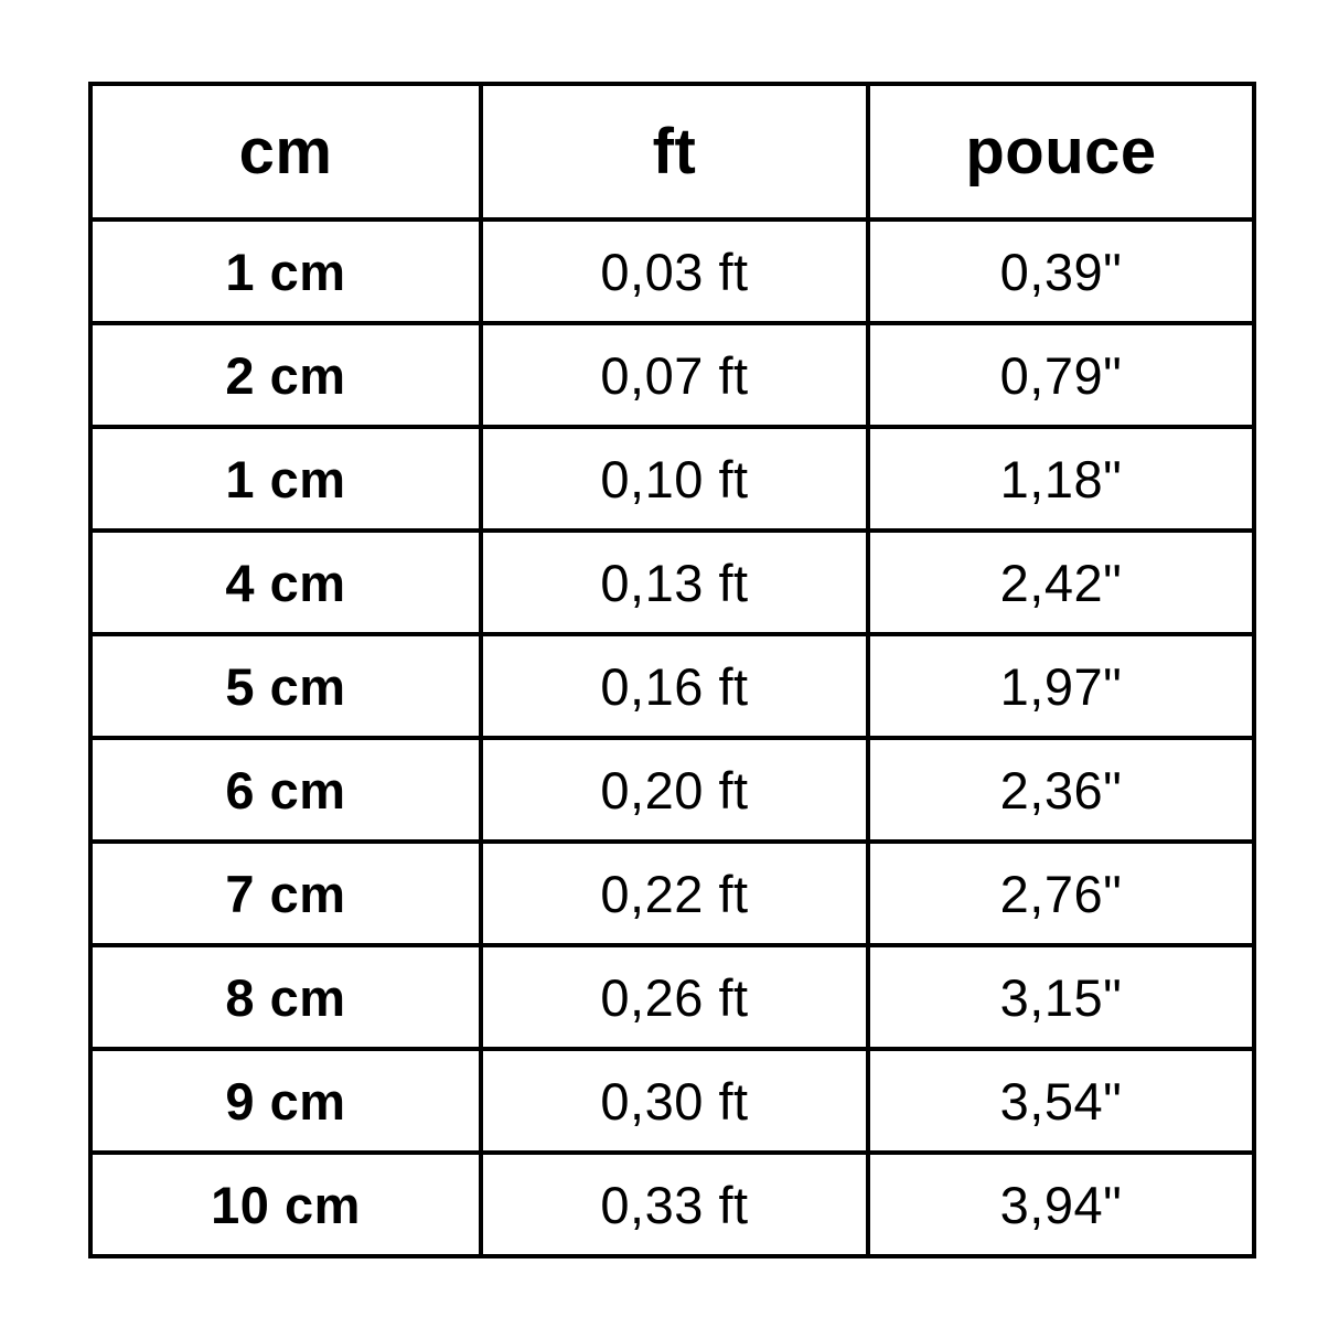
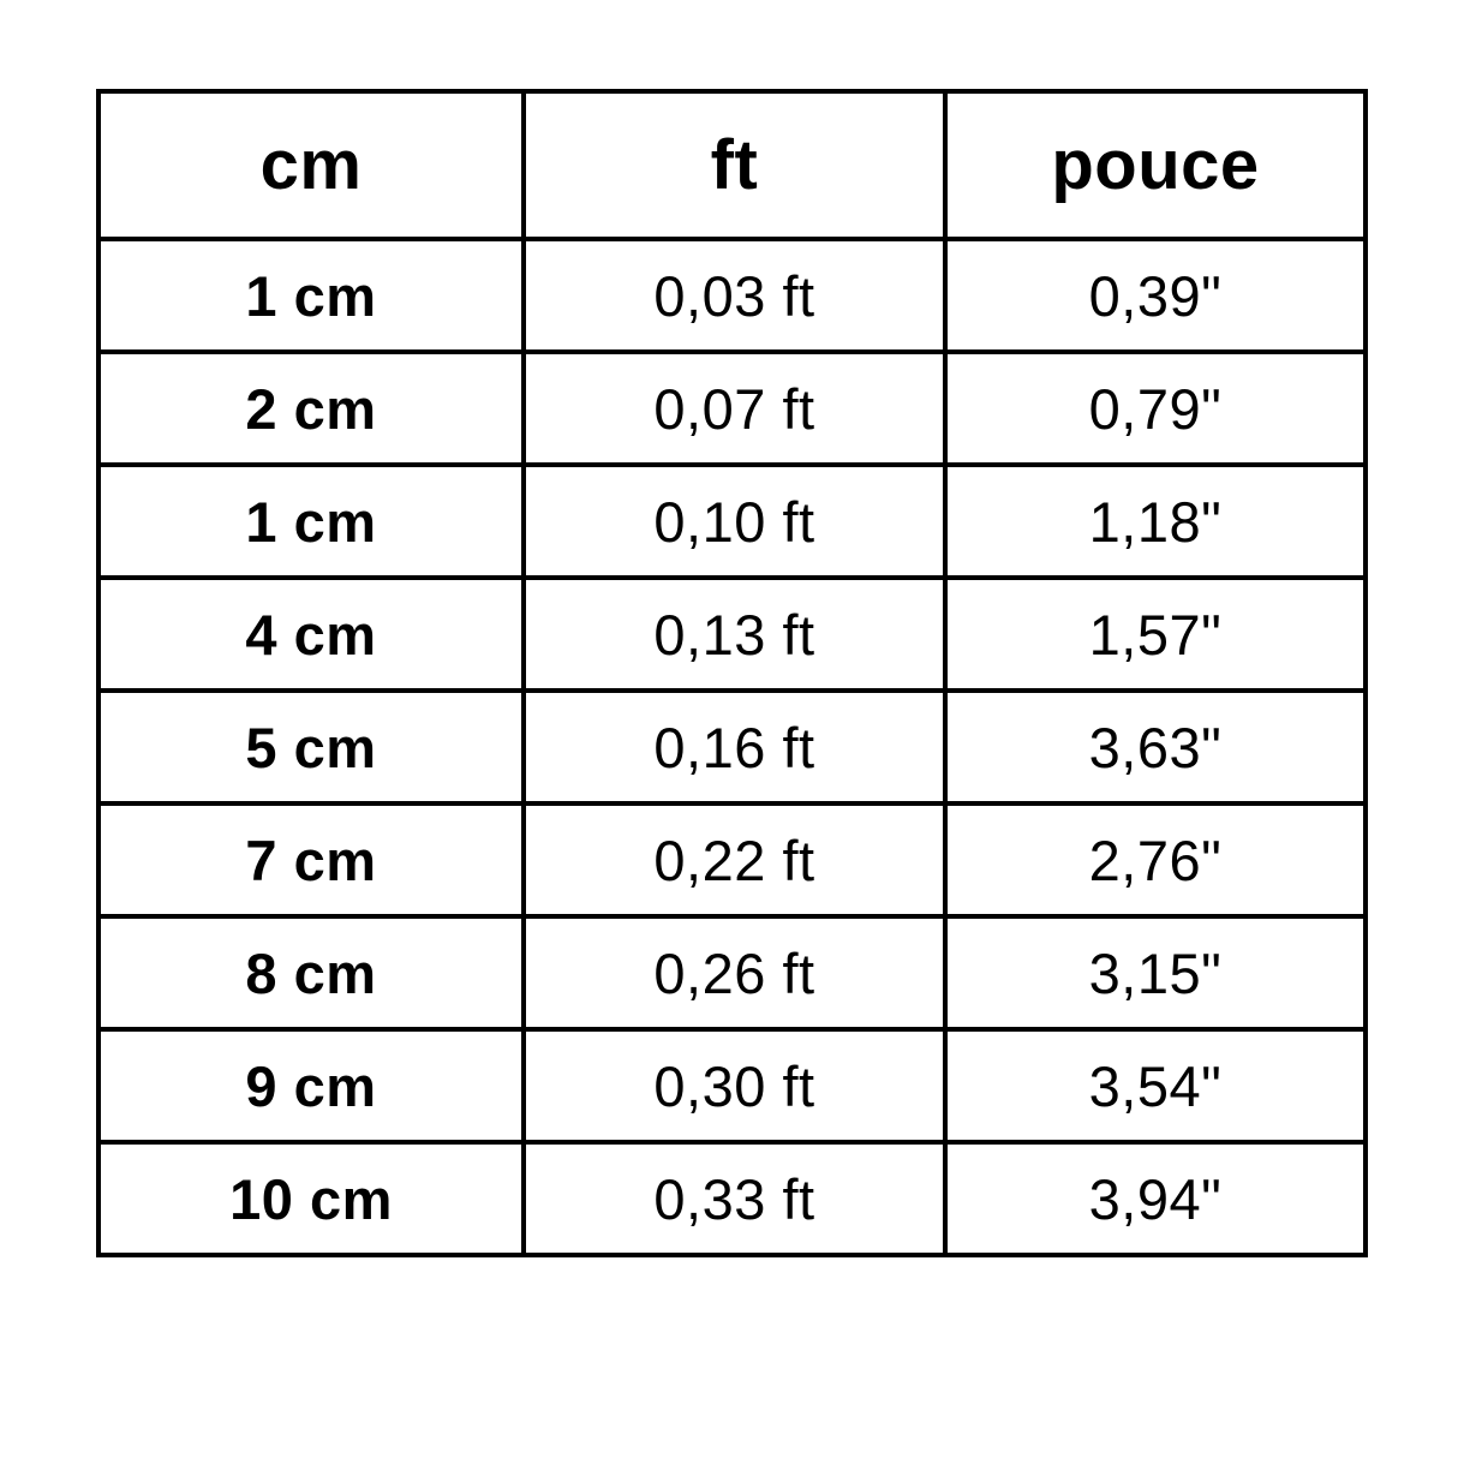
  cm	ft	pouce
  1 cm	0,03 ft	0,39"
  2 cm	0,07 ft	0,79"
  1 cm	0,10 ft	1,18"
- 4 cm	0,13 ft	2,42"
+ 4 cm	0,13 ft	1,57"
- 5 cm	0,16 ft	1,97"
+ 5 cm	0,16 ft	3,63"
- 6 cm	0,20 ft	2,36"
  7 cm	0,22 ft	2,76"
  8 cm	0,26 ft	3,15"
  9 cm	0,30 ft	3,54"
  10 cm	0,33 ft	3,94"
